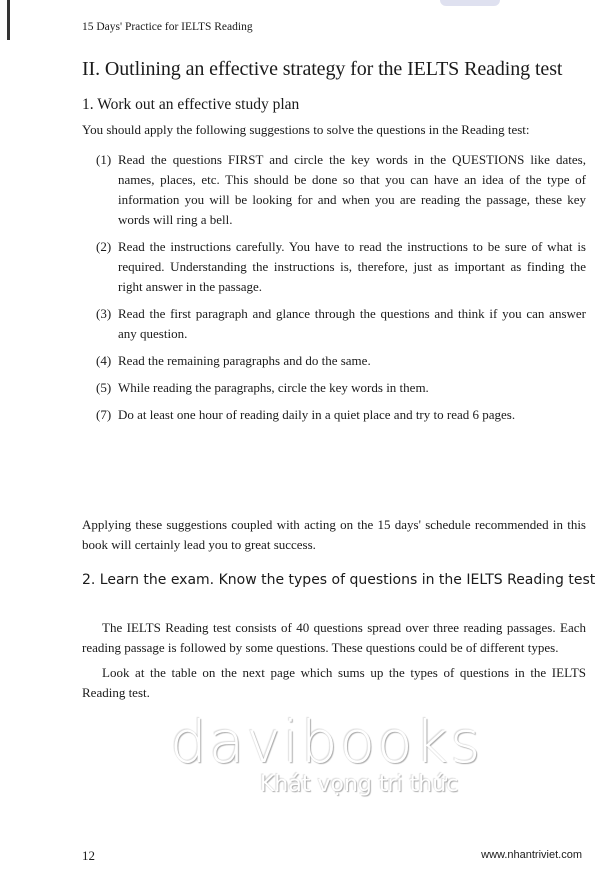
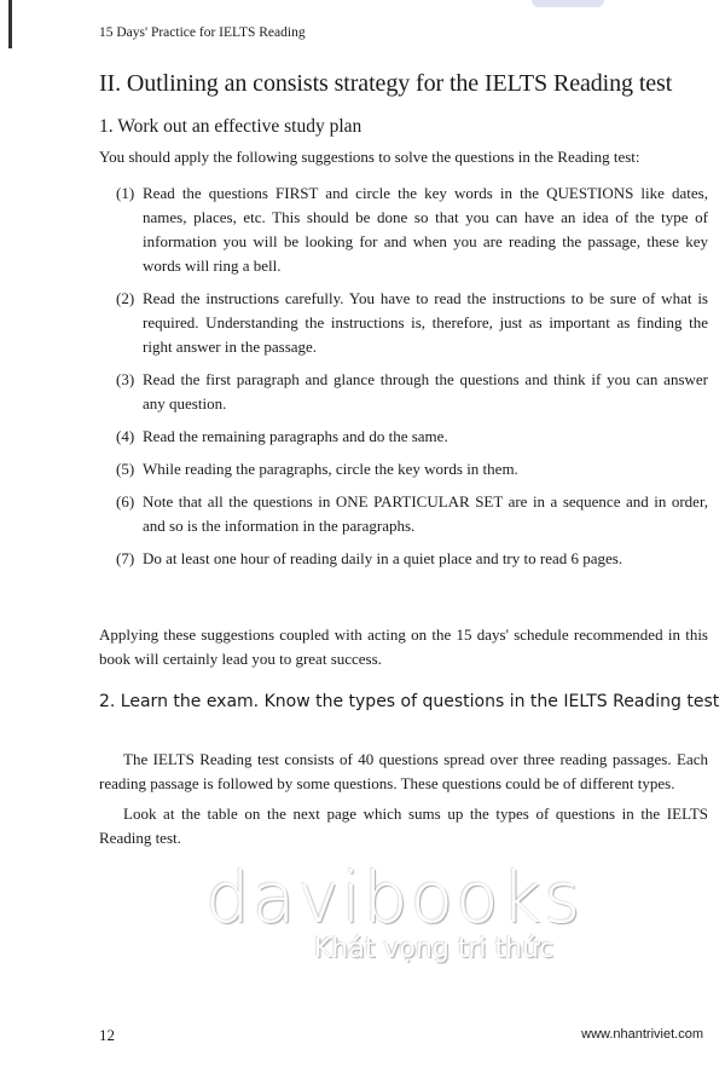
  15 Days' Practice for IELTS Reading
- II. Outlining an effective strategy for the IELTS Reading test
+ II. Outlining an consists strategy for the IELTS Reading test
  1. Work out an effective study plan
  You should apply the following suggestions to solve the questions in the Reading test:
  (1)
  Read the questions FIRST and circle the key words in the QUESTIONS like dates, names, places, etc. This should be done so that you can have an idea of the type of information you will be looking for and when you are reading the passage, these key words will ring a bell.
  (2)
  Read the instructions carefully. You have to read the instructions to be sure of what is required. Understanding the instructions is, therefore, just as important as finding the right answer in the passage.
  (3)
  Read the first paragraph and glance through the questions and think if you can answer any question.
  (4)
  Read the remaining paragraphs and do the same.
  (5)
  While reading the paragraphs, circle the key words in them.
+ (6)
+ Note that all the questions in ONE PARTICULAR SET are in a sequence and in order, and so is the information in the paragraphs.
  (7)
  Do at least one hour of reading daily in a quiet place and try to read 6 pages.
  Applying these suggestions coupled with acting on the 15 days' schedule recommended in this book will certainly lead you to great success.
  2. Learn the exam. Know the types of questions in the IELTS Reading test
  The IELTS Reading test consists of 40 questions spread over three reading passages. Each reading passage is followed by some questions. These questions could be of different types.
  Look at the table on the next page which sums up the types of questions in the IELTS Reading test.
  davibooks
  Khát vọng tri thức
  12
  www.nhantriviet.com
